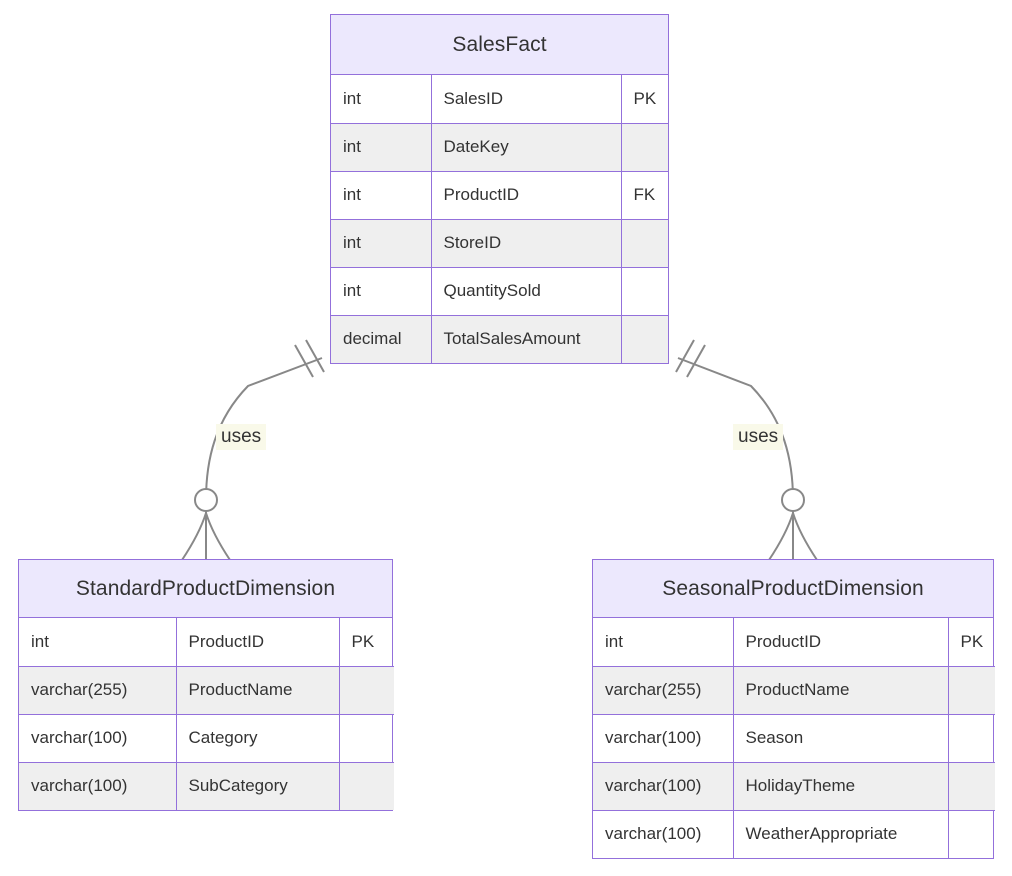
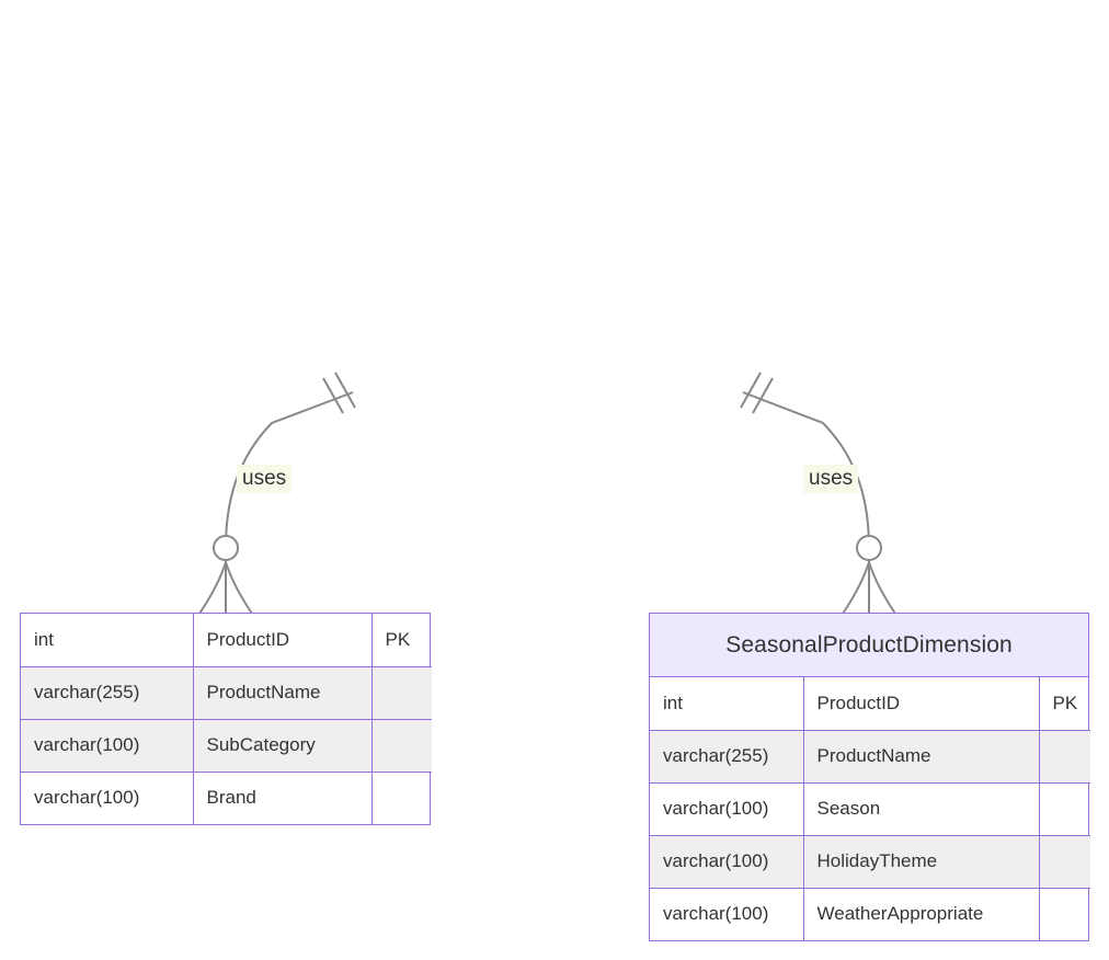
  uses
  uses
- SalesFact
- int	SalesID	PK
- int	DateKey
- int	ProductID	FK
- int	StoreID
- int	QuantitySold
- decimal	TotalSalesAmount
- StandardProductDimension
  int	ProductID	PK
  varchar(255)	ProductName
- varchar(100)	Category
  varchar(100)	SubCategory
+ varchar(100)	Brand
  SeasonalProductDimension
  int	ProductID	PK
  varchar(255)	ProductName
  varchar(100)	Season
  varchar(100)	HolidayTheme
  varchar(100)	WeatherAppropriate
